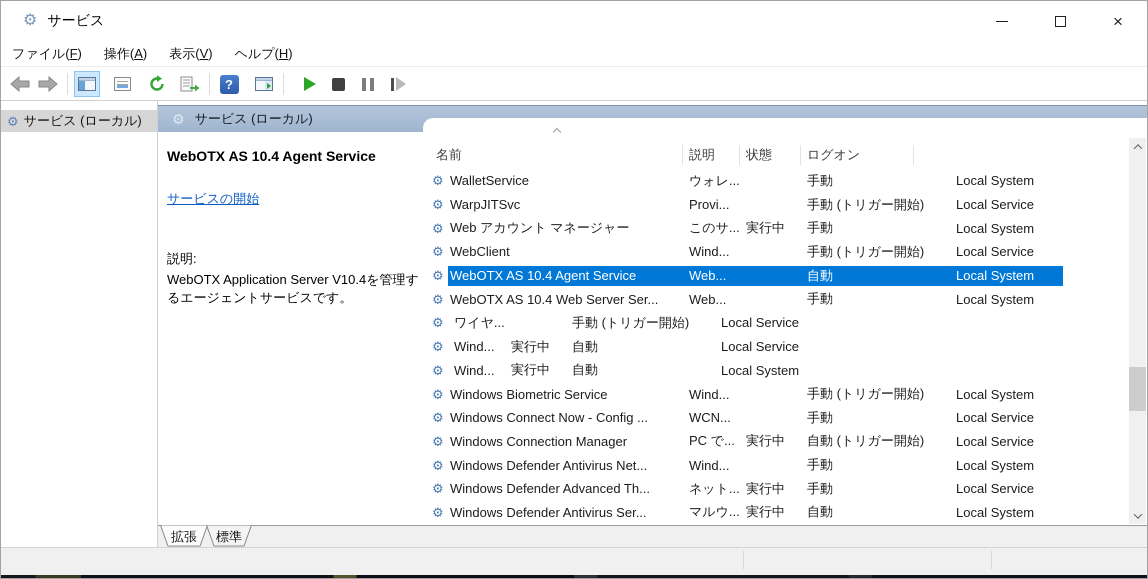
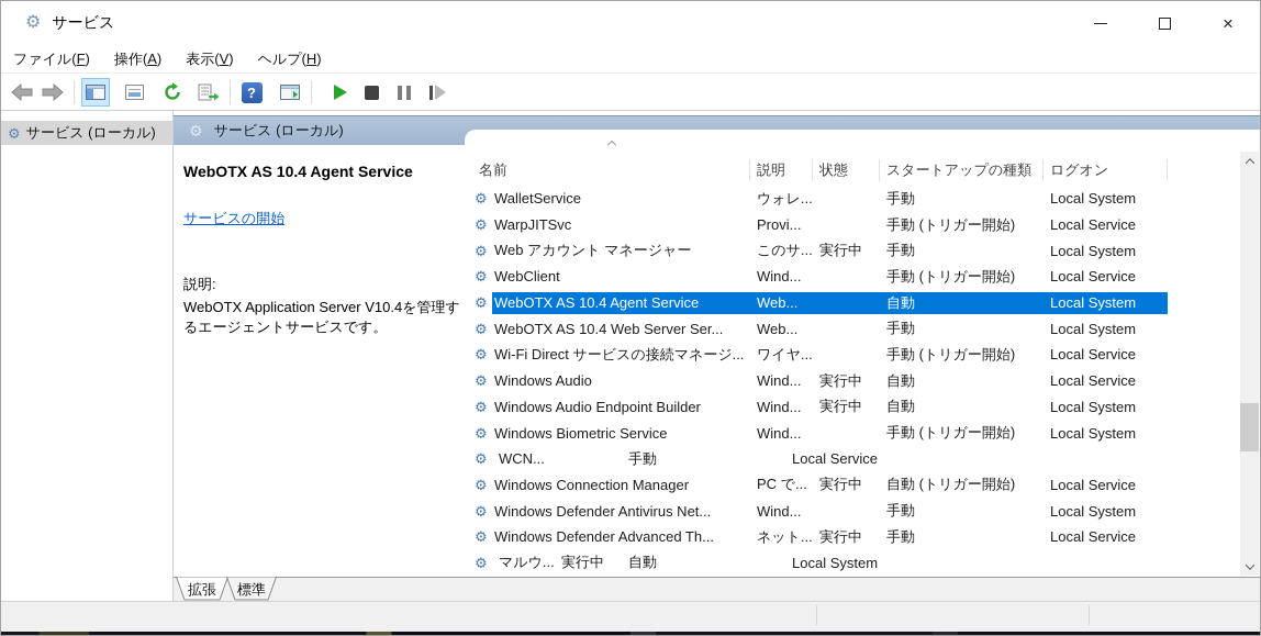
  ⚙
  サービス
  ×
  ファイル F
  操作 A
  表示 V
  ヘルプ H
  ?
  ⚙
  サービス (ローカル)
  ⚙
  サービス (ローカル)
  WebOTX AS 10.4 Agent Service
  サービスの開始
  説明:
  WebOTX Application Server V10.4を管理するエージェントサービスです。
  名前
  説明
  状態
+ スタートアップの種類
  ログオン
  ⚙
  WalletService
  ウォレ...
  手動
  Local System
  ⚙
  WarpJITSvc
  Provi...
  手動 (トリガー開始)
  Local Service
  ⚙
  Web アカウント マネージャー
  このサ...
  実行中
  手動
  Local System
  ⚙
  WebClient
  Wind...
  手動 (トリガー開始)
  Local Service
  ⚙
  WebOTX AS 10.4 Agent Service
  Web...
  自動
  Local System
  ⚙
  WebOTX AS 10.4 Web Server Ser...
  Web...
  手動
  Local System
  ⚙
+ Wi-Fi Direct サービスの接続マネージ...
  ワイヤ...
  手動 (トリガー開始)
  Local Service
  ⚙
+ Windows Audio
  Wind...
  実行中
  自動
  Local Service
  ⚙
+ Windows Audio Endpoint Builder
  Wind...
  実行中
  自動
  Local System
  ⚙
  Windows Biometric Service
  Wind...
  手動 (トリガー開始)
  Local System
  ⚙
- Windows Connect Now - Config ...
  WCN...
  手動
  Local Service
  ⚙
  Windows Connection Manager
  PC で...
  実行中
  自動 (トリガー開始)
  Local Service
  ⚙
  Windows Defender Antivirus Net...
  Wind...
  手動
  Local System
  ⚙
  Windows Defender Advanced Th...
  ネット...
  実行中
  手動
  Local Service
  ⚙
- Windows Defender Antivirus Ser...
  マルウ...
  実行中
  自動
  Local System
  拡張
  標準
